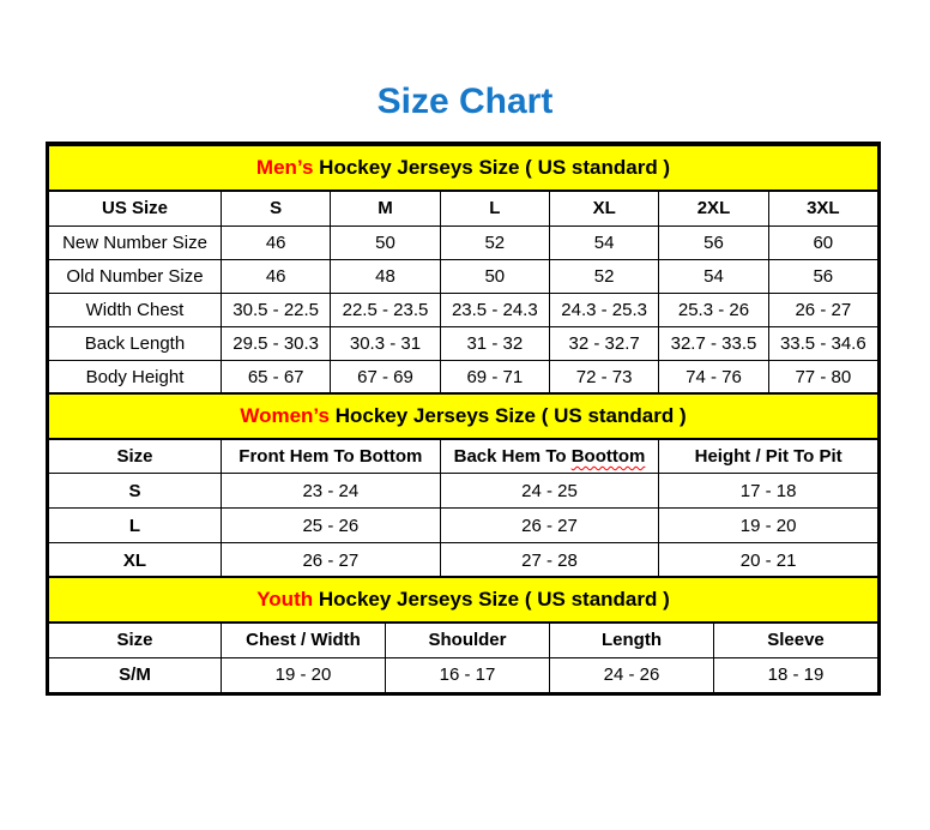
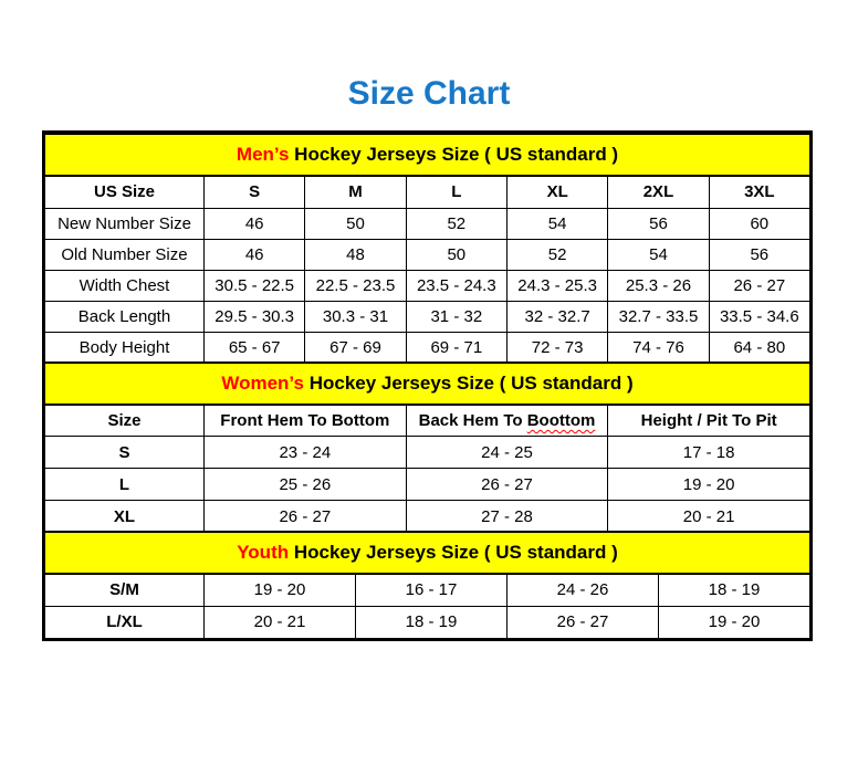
  Size Chart
  Men’s Hockey Jerseys Size ( US standard )
  US Size	S	M	L	XL	2XL	3XL
  New Number Size	46	50	52	54	56	60
  Old Number Size	46	48	50	52	54	56
  Width Chest	30.5 - 22.5	22.5 - 23.5	23.5 - 24.3	24.3 - 25.3	25.3 - 26	26 - 27
  Back Length	29.5 - 30.3	30.3 - 31	31 - 32	32 - 32.7	32.7 - 33.5	33.5 - 34.6
- Body Height	65 - 67	67 - 69	69 - 71	72 - 73	74 - 76	77 - 80
+ Body Height	65 - 67	67 - 69	69 - 71	72 - 73	74 - 76	64 - 80
  Women’s Hockey Jerseys Size ( US standard )
  Size	Front Hem To Bottom	Back Hem To Boottom	Height / Pit To Pit
  S	23 - 24	24 - 25	17 - 18
  L	25 - 26	26 - 27	19 - 20
  XL	26 - 27	27 - 28	20 - 21
  Youth Hockey Jerseys Size ( US standard )
- Size	Chest / Width	Shoulder	Length	Sleeve
  S/M	19 - 20	16 - 17	24 - 26	18 - 19
+ L/XL	20 - 21	18 - 19	26 - 27	19 - 20
